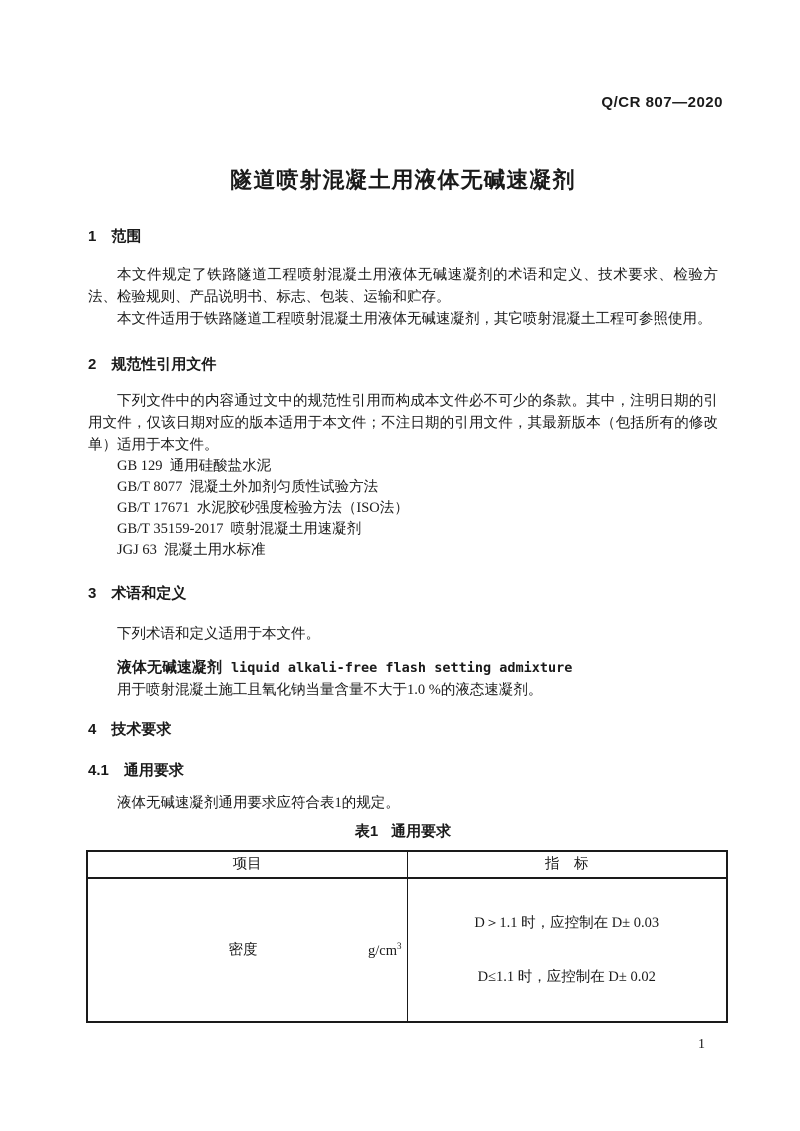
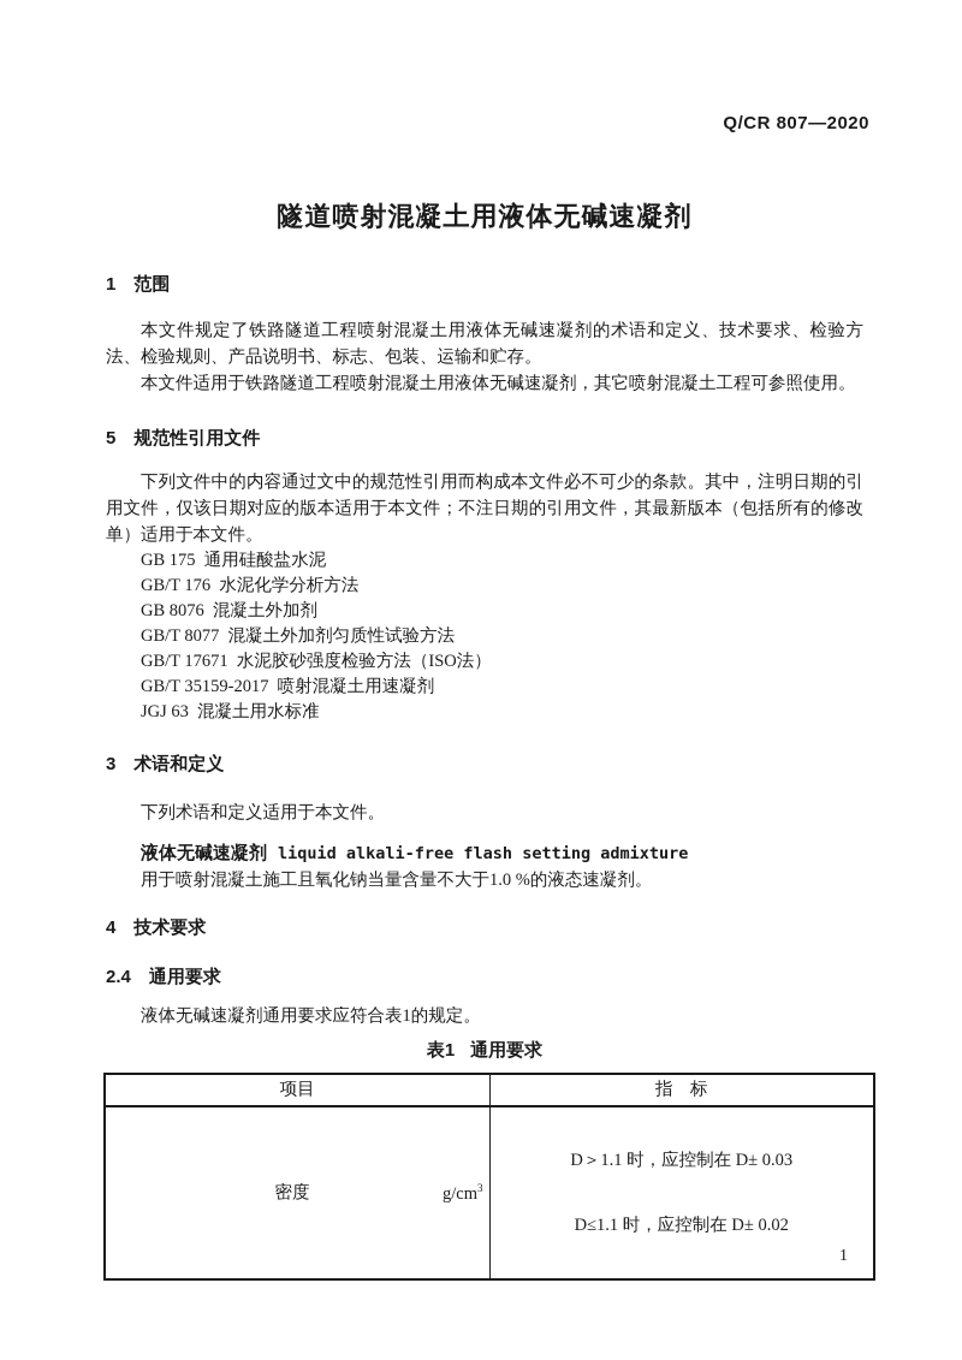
  Q/CR 807—2020
  隧道喷射混凝土用液体无碱速凝剂
  1 范围
  本文件规定了铁路隧道工程喷射混凝土用液体无碱速凝剂的术语和定义、技术要求、检验方法、检验规则、产品说明书、标志、包装、运输和贮存。
  本文件适用于铁路隧道工程喷射混凝土用液体无碱速凝剂，其它喷射混凝土工程可参照使用。
- 2 规范性引用文件
+ 5 规范性引用文件
  下列文件中的内容通过文中的规范性引用而构成本文件必不可少的条款。其中，注明日期的引用文件，仅该日期对应的版本适用于本文件；不注日期的引用文件，其最新版本（包括所有的修改单）适用于本文件。
- GB 129 通用硅酸盐水泥
+ GB 175 通用硅酸盐水泥
+ GB/T 176 水泥化学分析方法
+ GB 8076 混凝土外加剂
  GB/T 8077 混凝土外加剂匀质性试验方法
  GB/T 17671 水泥胶砂强度检验方法（ISO法）
  GB/T 35159-2017 喷射混凝土用速凝剂
  JGJ 63 混凝土用水标准
  3 术语和定义
  下列术语和定义适用于本文件。
  液体无碱速凝剂 liquid alkali-free flash setting admixture
  用于喷射混凝土施工且氧化钠当量含量不大于1.0 %的液态速凝剂。
  4 技术要求
- 4.1 通用要求
+ 2.4 通用要求
  液体无碱速凝剂通用要求应符合表1的规定。
  表1 通用要求
  项目	指 标
  密度 g/cm3	D＞1.1 时，应控制在 D± 0.03 D≤1.1 时，应控制在 D± 0.02
  1
